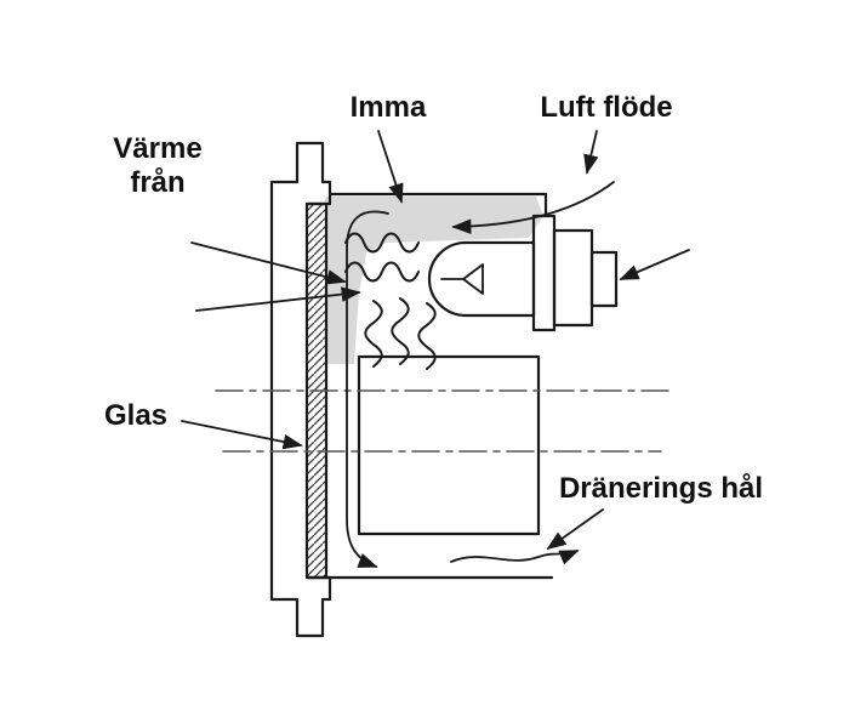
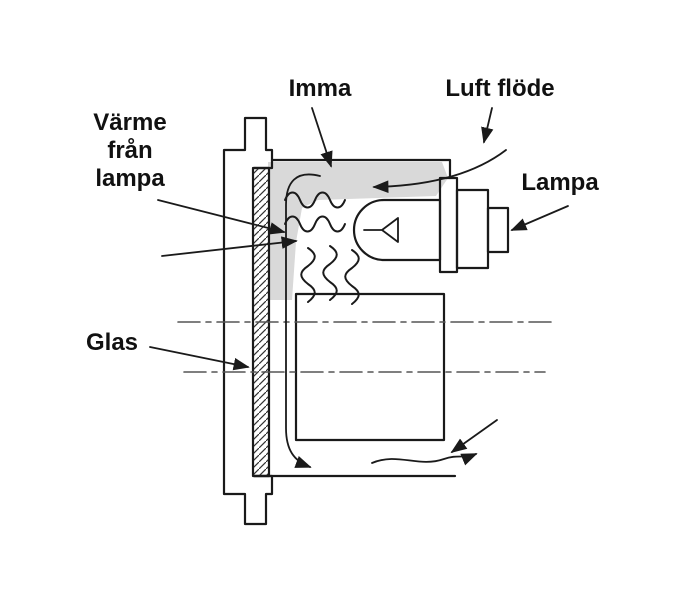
  Imma
  Luft flöde
  Värme
  från
+ lampa
+ Lampa
  Glas
- Dränerings hål
